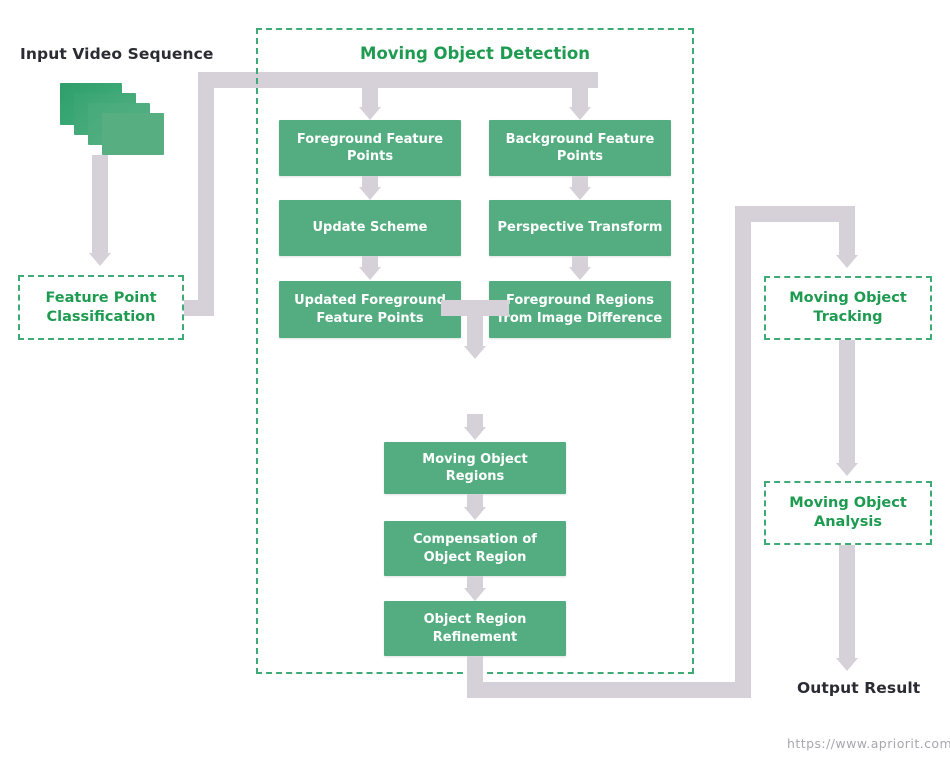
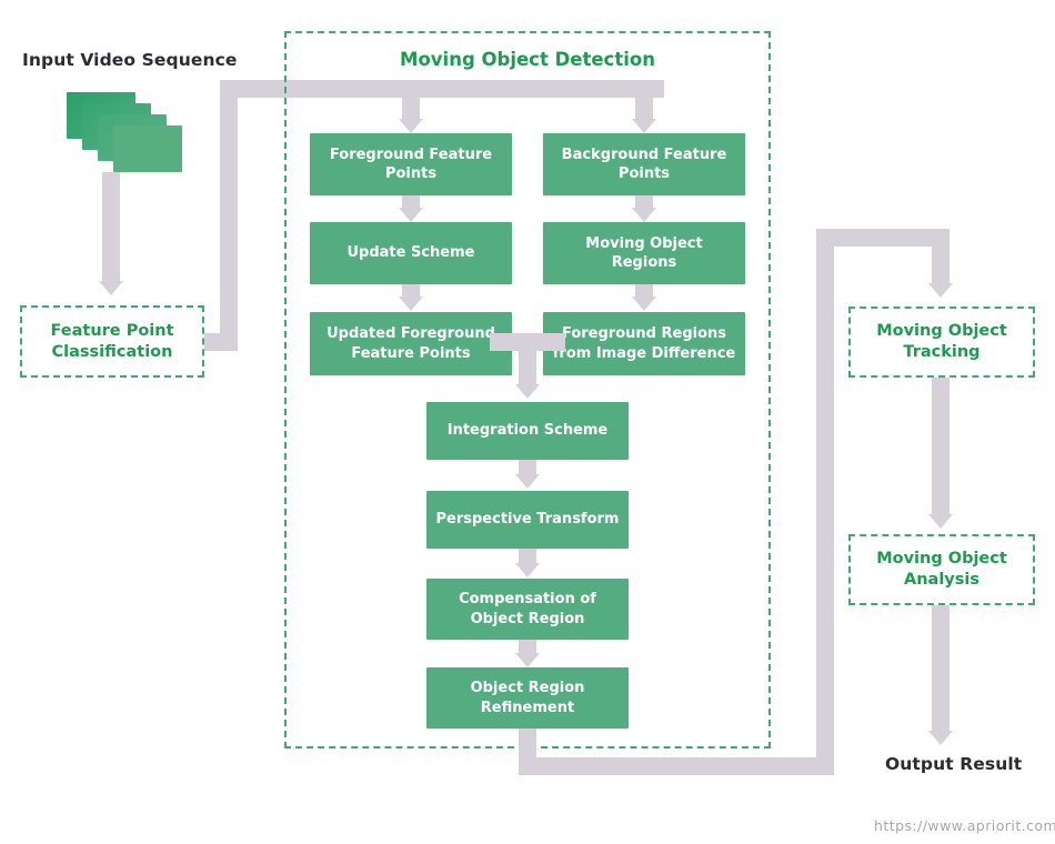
  Input Video Sequence
  Feature Point
  Classification
  Moving Object Detection
  Foreground Feature
  Points
  Background Feature
  Points
  Update Scheme
- Perspective Transform
+ Moving Object Regions
  Updated Foregroun
  Feature Points
  Foreground Regions
  from Image Difference
+ Integration Scheme
- Moving Object Regions
+ Perspective Transform
  Compensation of
  Object Region
  Object Region
  Refinement
  Moving Object
  Tracking
  Moving Object
  Analysis
  Output Result
  https://www.apriorit.com
